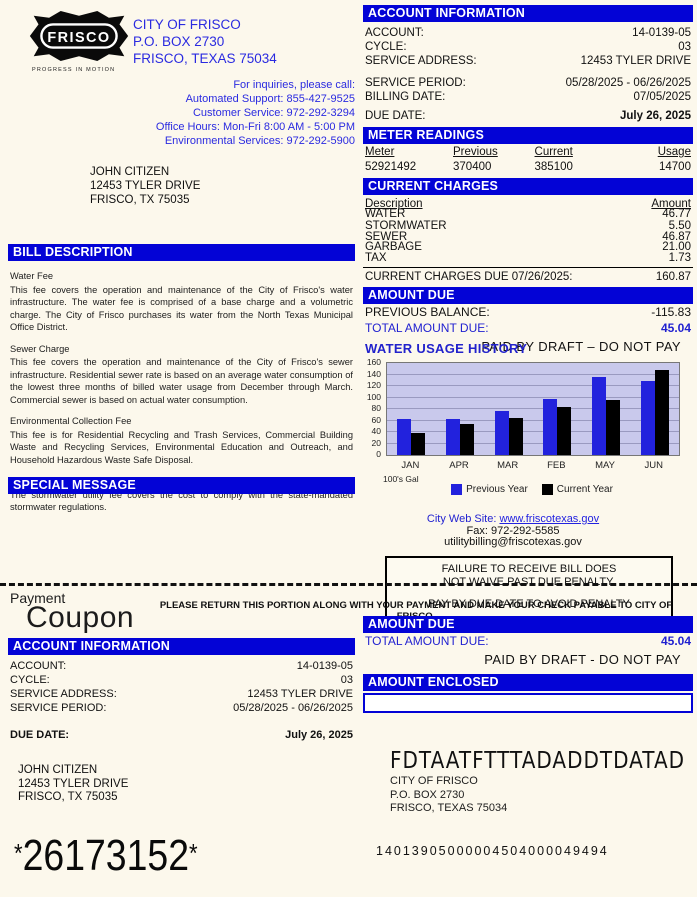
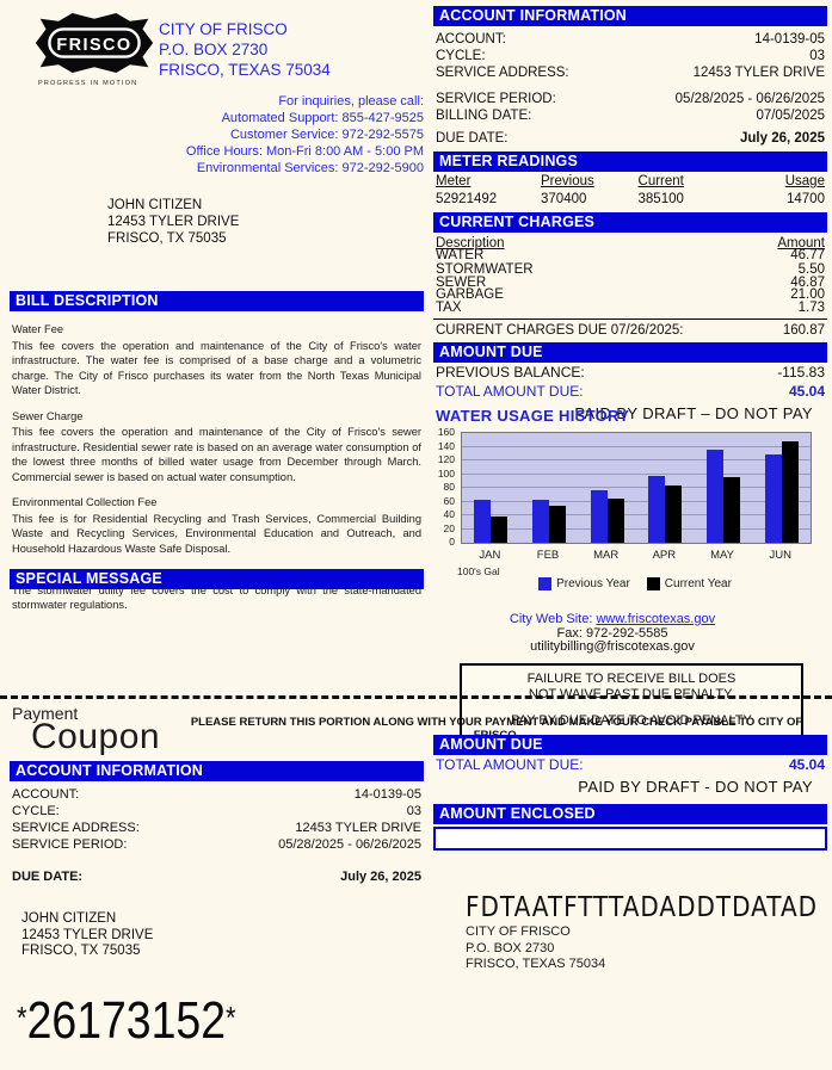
  FRISCO
  CITY OF FRISCO
  P.O. BOX 2730
  FRISCO, TEXAS 75034
  For inquiries, please call:
  Automated Support: 855-427-9525
- Customer Service: 972-292-3294
+ Customer Service: 972-292-5575
  Office Hours: Mon-Fri 8:00 AM - 5:00 PM
  Environmental Services: 972-292-5900
  JOHN CITIZEN
  12453 TYLER DRIVE
  FRISCO, TX 75035
  BILL DESCRIPTION
  Water Fee
- This fee covers the operation and maintenance of the City of Frisco's water infrastructure. The water fee is comprised of a base charge and a volumetric charge. The City of Frisco purchases its water from the North Texas Municipal Office District.
+ This fee covers the operation and maintenance of the City of Frisco's water infrastructure. The water fee is comprised of a base charge and a volumetric charge. The City of Frisco purchases its water from the North Texas Municipal Water District.
  Sewer Charge
  This fee covers the operation and maintenance of the City of Frisco's sewer infrastructure. Residential sewer rate is based on an average water consumption of the lowest three months of billed water usage from December through March. Commercial sewer is based on actual water consumption.
  Environmental Collection Fee
  This fee is for Residential Recycling and Trash Services, Commercial Building Waste and Recycling Services, Environmental Education and Outreach, and Household Hazardous Waste Safe Disposal.
  The stormwater utility fee covers the cost to comply with the state-mandated stormwater regulations.
  SPECIAL MESSAGE
  ACCOUNT INFORMATION
  ACCOUNT:
  14-0139-05
  CYCLE:
  03
  SERVICE ADDRESS:
  12453 TYLER DRIVE
  SERVICE PERIOD:
  05/28/2025 - 06/26/2025
  BILLING DATE:
  07/05/2025
  DUE DATE:
  July 26, 2025
  METER READINGS
  Meter
  Previous
  Current
  Usage
  52921492
  370400
  385100
  14700
  CURRENT CHARGES
  WATER
  46.77
  Description
  Amount
  STORMWATER
  5.50
  SEWER
  46.87
  GARBAGE
  21.00
  TAX
  1.73
  CURRENT CHARGES DUE 07/26/2025:
  160.87
  AMOUNT DUE
  PREVIOUS BALANCE:
  -115.83
  TOTAL AMOUNT DUE:
  45.04
  PAID BY DRAFT – DO NOT PAY
  WATER USAGE HISTORY
  0
  20
  40
  60
  80
  100
  120
  140
  160
  JAN
- APR
+ FEB
  MAR
- FEB
+ APR
  MAY
  JUN
  100's Gal
  Previous Year
  Current Year
  City Web Site: www.friscotexas.gov
  Fax: 972-292-5585
  utilitybilling@friscotexas.gov
  FAILURE TO RECEIVE BILL DOES
  NOT WAIVE PAST DUE PENALTY.
  PAY BY DUE DATE TO AVOID PENALTY
  Payment
  Coupon
  PLEASE RETURN THIS PORTION ALONG WITH YOUR PAYMENT AND MAKE YOUR CHECK PAYABLE TO CITY OF
  ACCOUNT INFORMATION
  ACCOUNT:
  14-0139-05
  CYCLE:
  03
  SERVICE ADDRESS:
  12453 TYLER DRIVE
  SERVICE PERIOD:
  05/28/2025 - 06/26/2025
  DUE DATE:
  July 26, 2025
  JOHN CITIZEN
  12453 TYLER DRIVE
  FRISCO, TX 75035
  AMOUNT DUE
  TOTAL AMOUNT DUE:
  45.04
  PAID BY DRAFT - DO NOT PAY
  AMOUNT ENCLOSED
  FDTAATFTTTADADDTDATAD
  CITY OF FRISCO
  P.O. BOX 2730
  FRISCO, TEXAS 75034
  *26173152*
- 14013905000004504000049494
